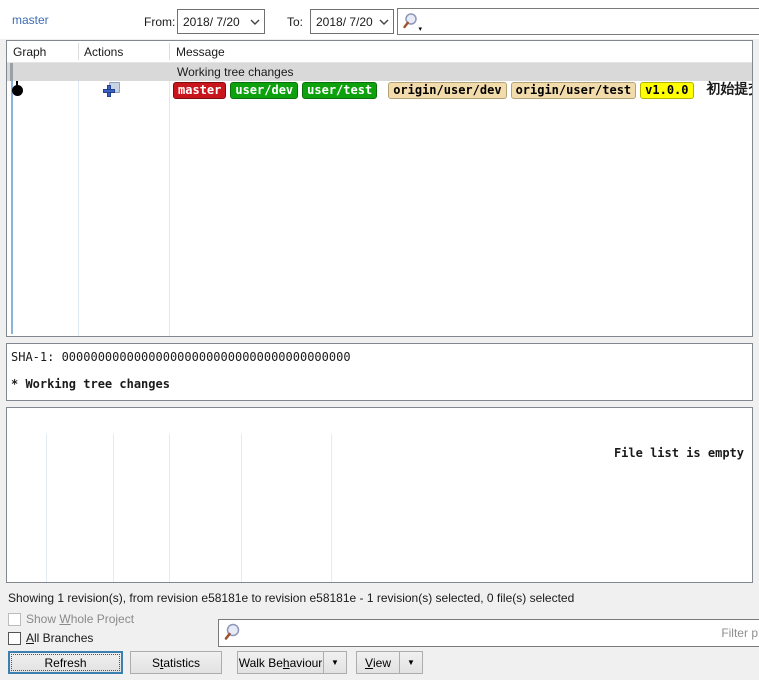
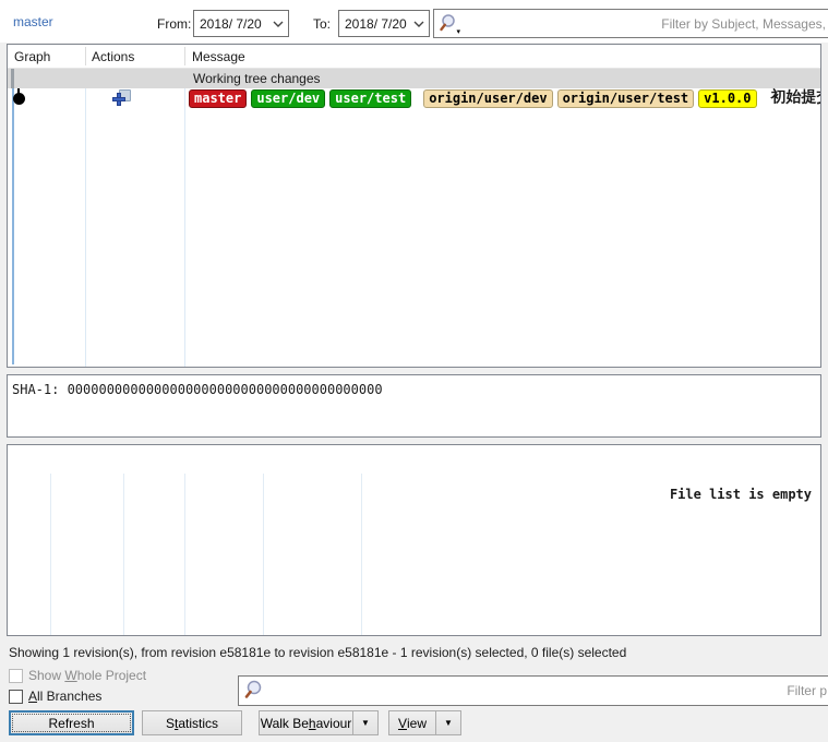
  master
  From:
  2018/ 7/20
  To:
  2018/ 7/20
+ Filter by Subject, Messages,
  Graph
  Actions
  Message
  Working tree changes
  master
  user/dev
  user/test
  origin/user/dev
  origin/user/test
  v1.0.0
  初始提
  SHA-1: 0000000000000000000000000000000000000000
- * Working tree changes
  File list is empty
  Showing 1 revision(s), from revision e58181e to revision e58181e - 1 revision(s) selected, 0 file(s) selected
  Show Whole Project
  All Branches
  Filter p
  Refresh
  S
  t
  atistics
  Walk Be
  h
  aviour
  ▼
  V
  iew
  ▼
